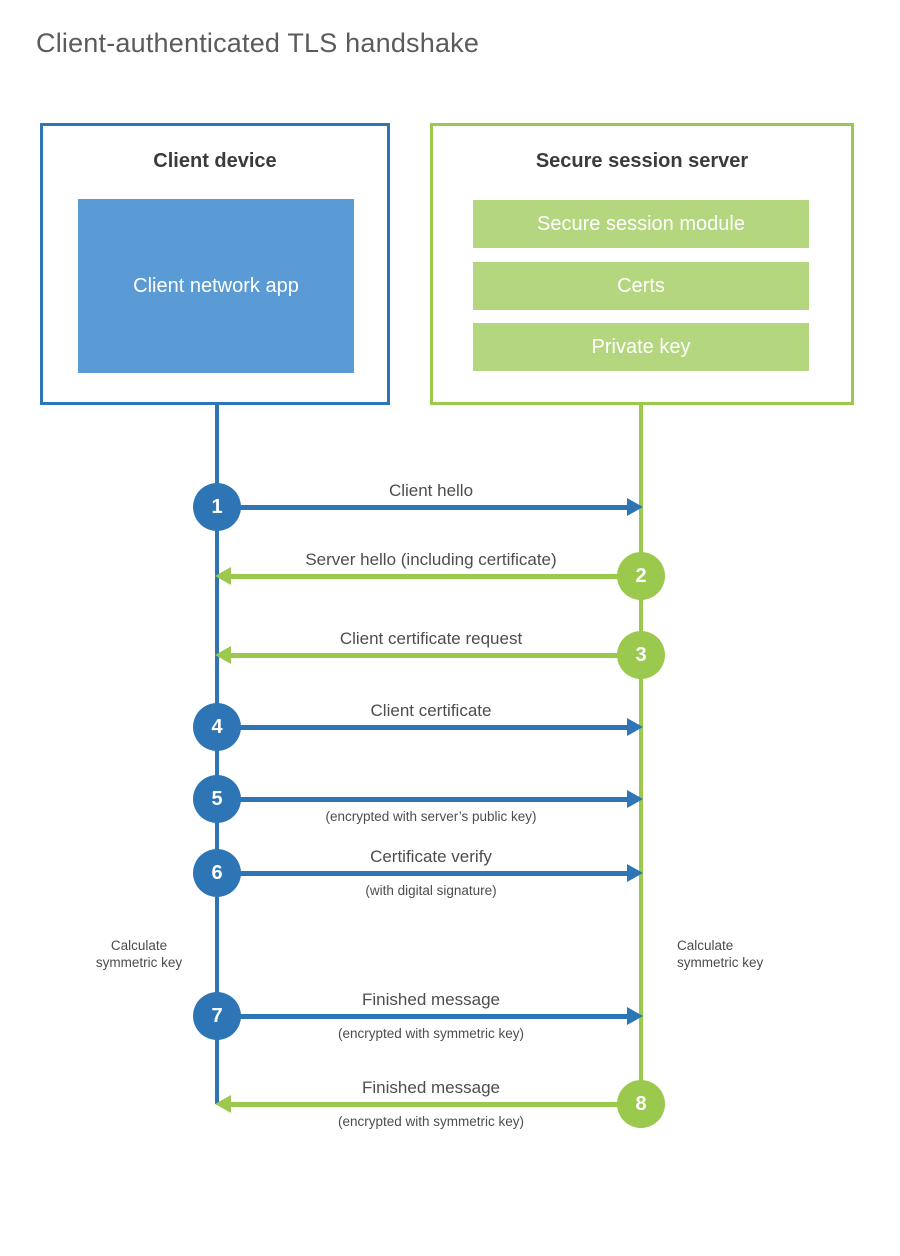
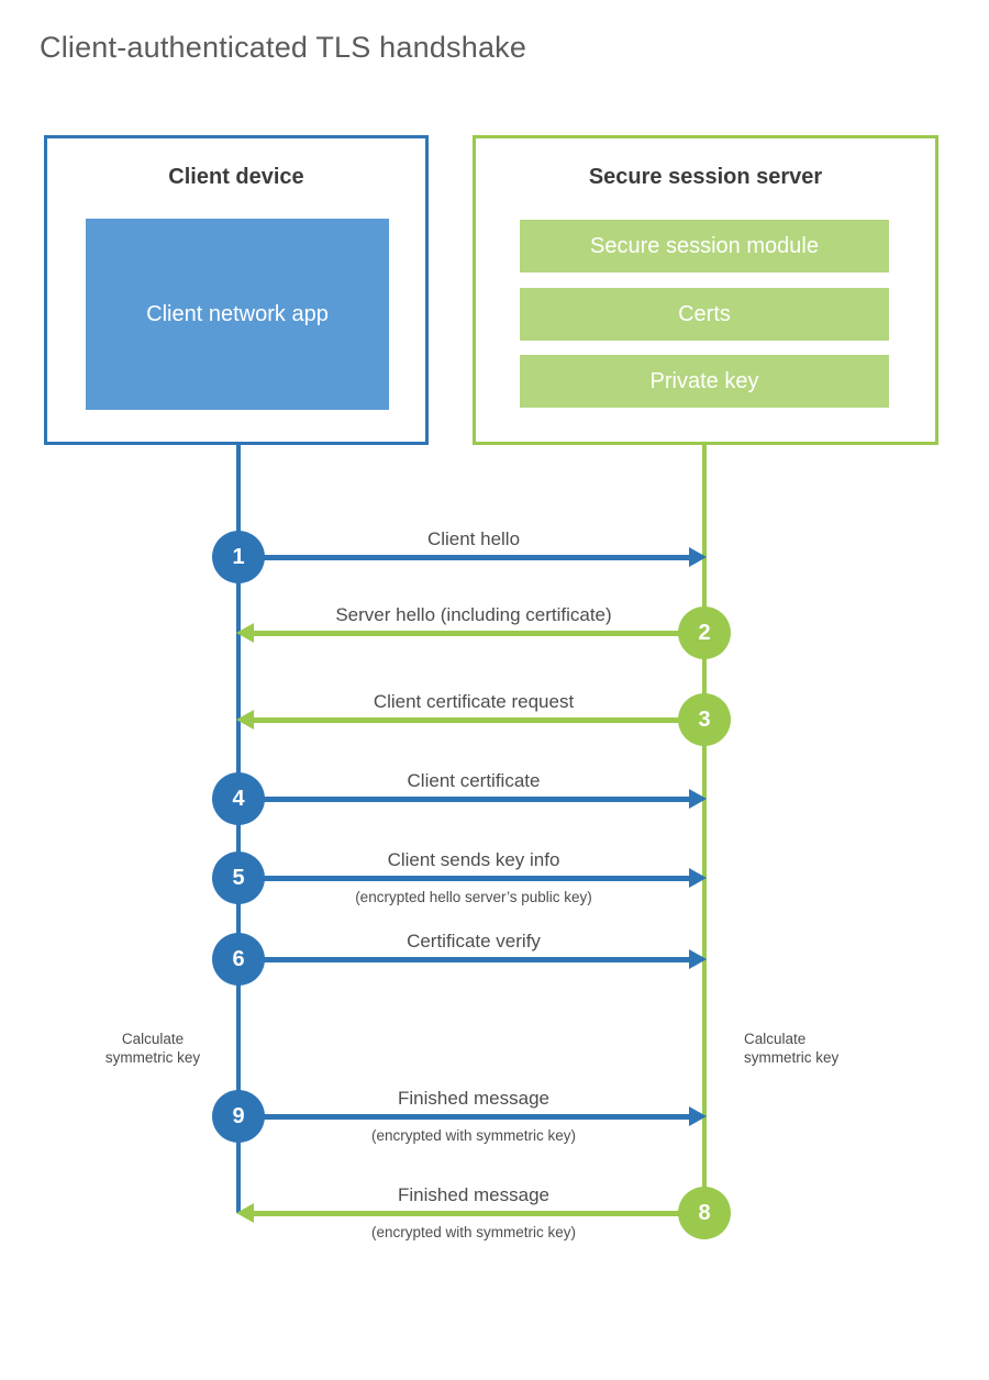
  Client-authenticated TLS handshake
  Client device
  Client network app
  Secure session server
  Secure session module
  Certs
  Private key
  Client hello
  1
  Server hello (including certificate)
  2
  Client certificate request
  3
  Client certificate
  4
+ Client sends key info
  5
- (encrypted with server’s public key)
+ (encrypted hello server’s public key)
  Certificate verify
  6
- (with digital signature)
  Finished message
- 7
+ 9
  (encrypted with symmetric key)
  Finished message
  8
  (encrypted with symmetric key)
  Calculate symmetric key
  Calculate symmetric key
